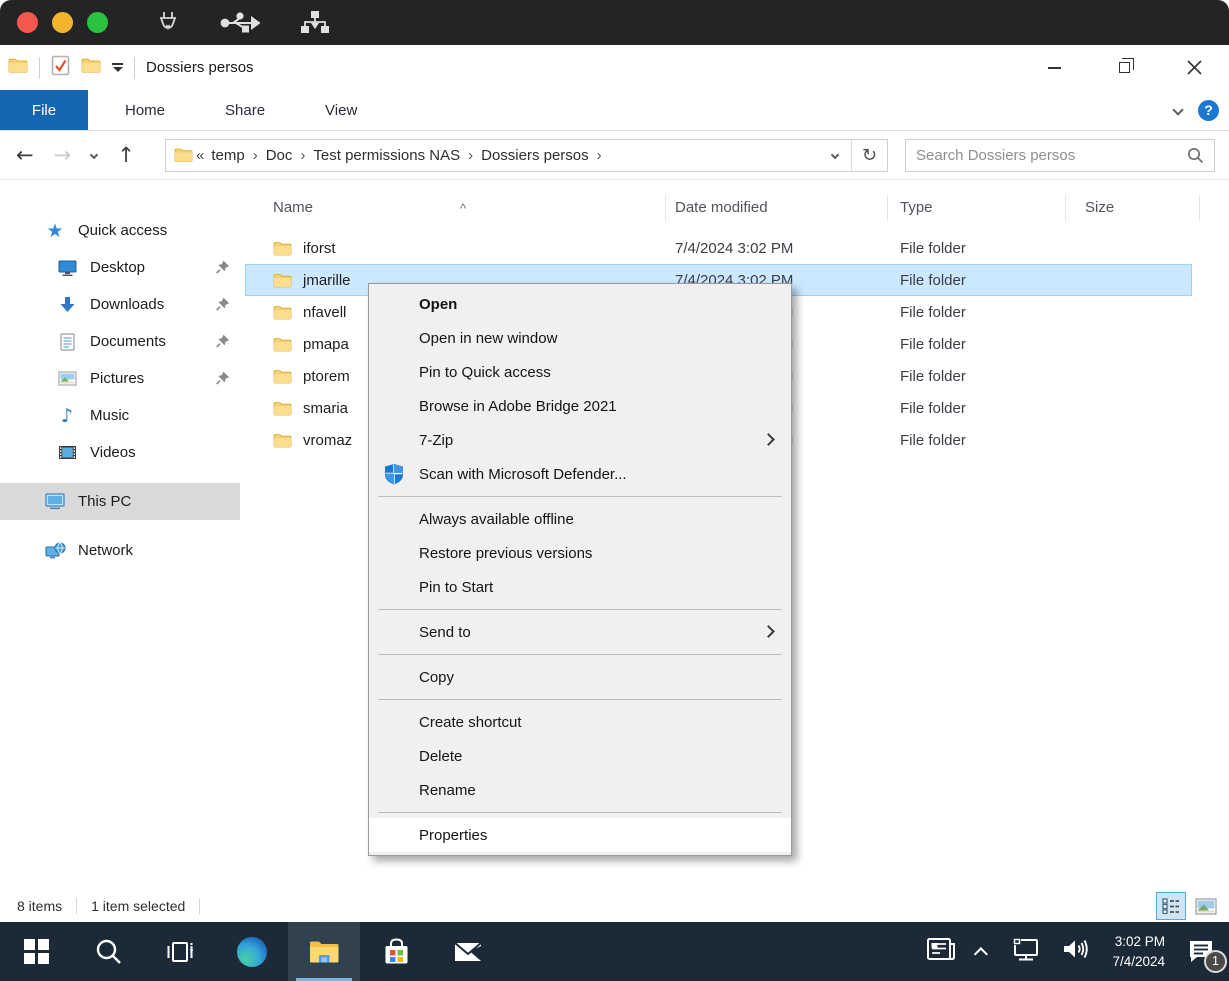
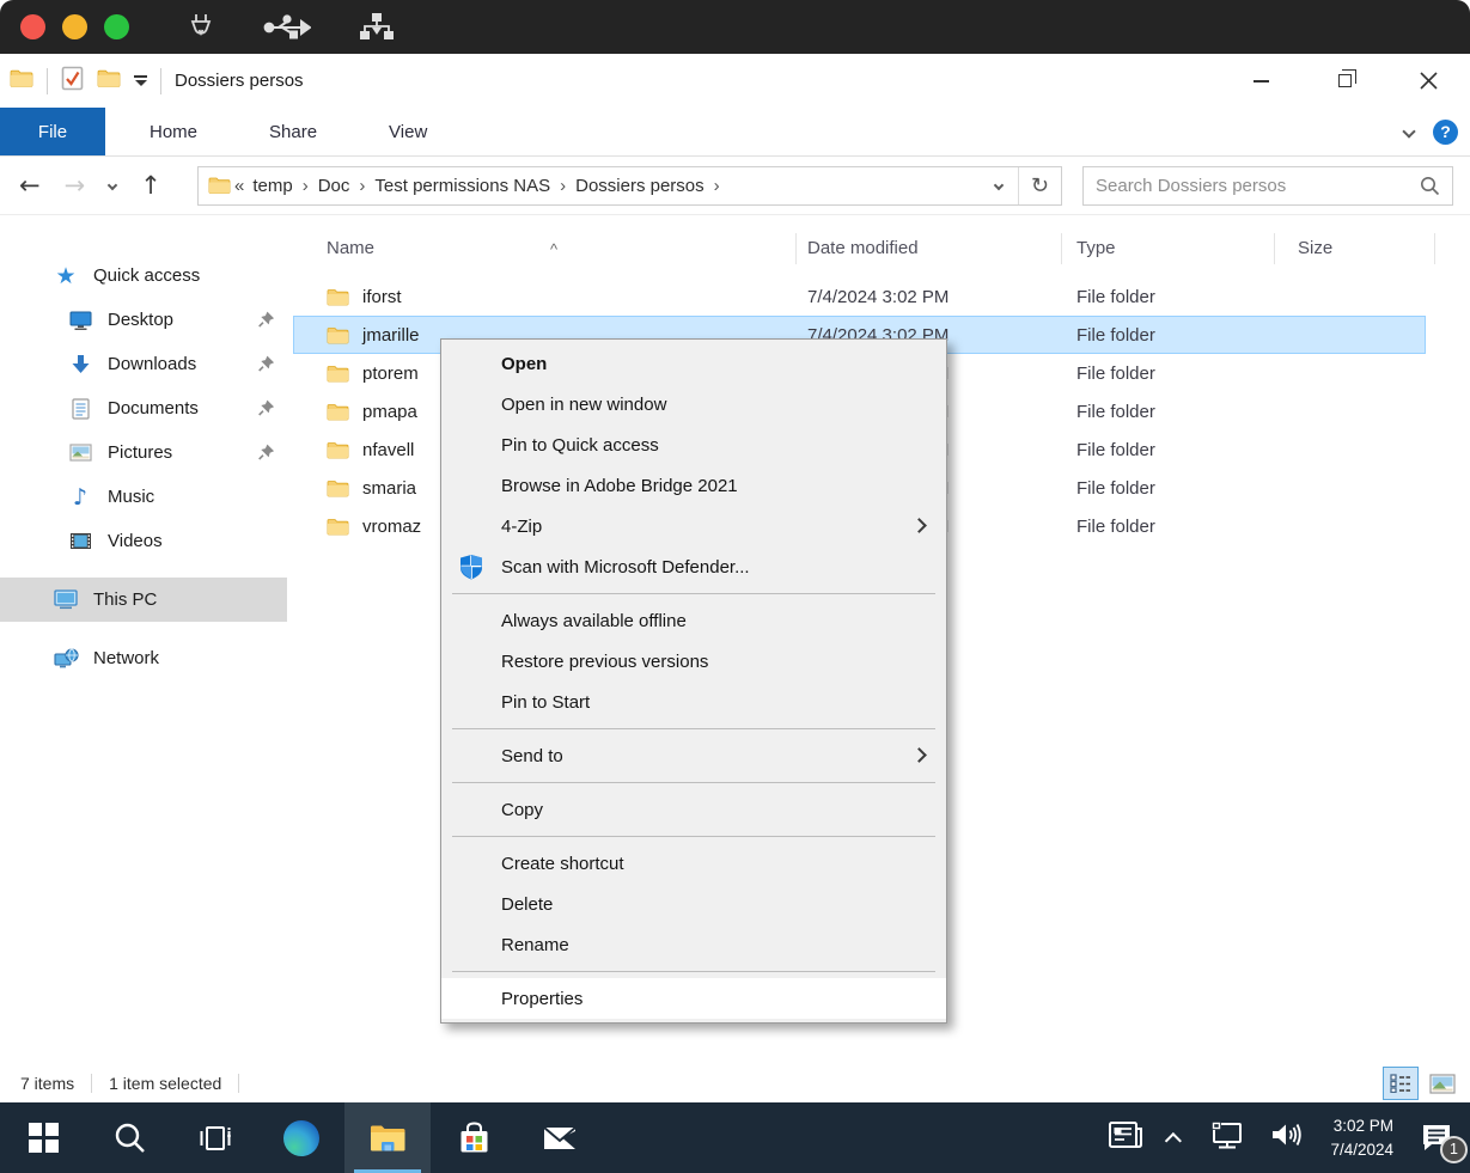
  Dossiers persos
  File
  Home
  Share
  View
  ?
  ←
  →
  ↑
  «
  temp
  ›
  Doc
  ›
  Test permissions NAS
  ›
  Dossiers persos
  ›
  ↻
  Search Dossiers persos
  ★
  Quick access
  Desktop
  Downloads
  Documents
  Pictures
  ♪
  Music
  Videos
  This PC
  Network
  ^
  Name
  Date modified
  Type
  Size
  iforst
  7/4/2024 3:02 PM
  File folder
  jmarille
  7/4/2024 3:02 PM
  File folder
- nfavell
+ ptorem
  File folder
  pmapa
  File folder
- ptorem
+ nfavell
  File folder
  smaria
  File folder
  vromaz
  File folder
- 8 items
+ 7 items
  1 item selected
  Open
  Open in new window
  Pin to Quick access
  Browse in Adobe Bridge 2021
- 7-Zip
+ 4-Zip
  Scan with Microsoft Defender...
  Always available offline
  Restore previous versions
  Pin to Start
  Send to
  Copy
  Create shortcut
  Delete
  Rename
  Properties
  3:02 PM
  7/4/2024
  1
